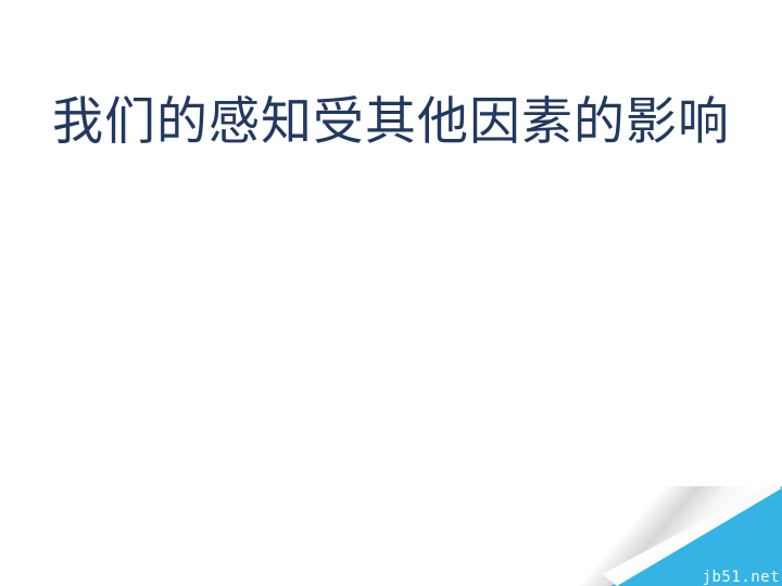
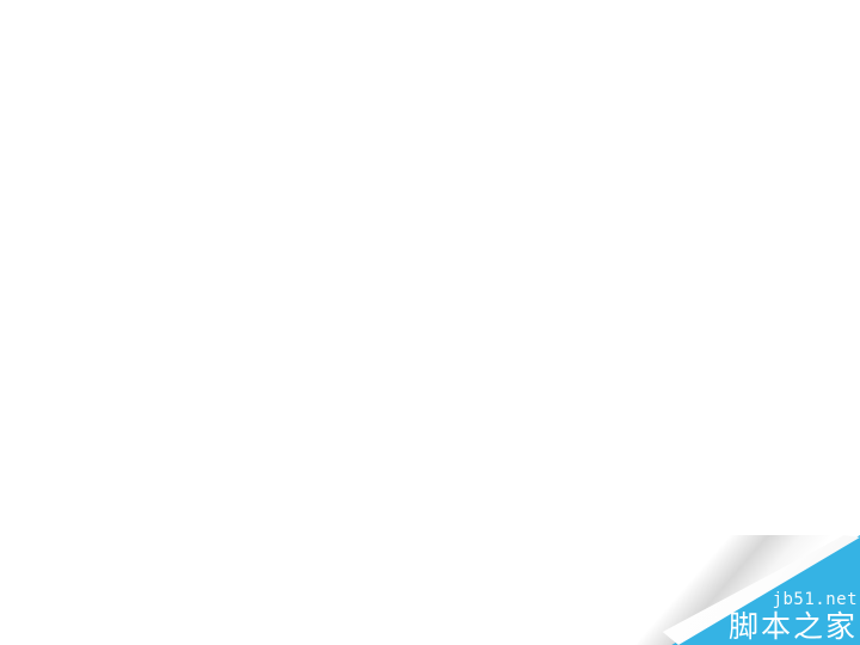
- 我们的感知受其他因素的影响
  jb51.net
+ 脚本之家
